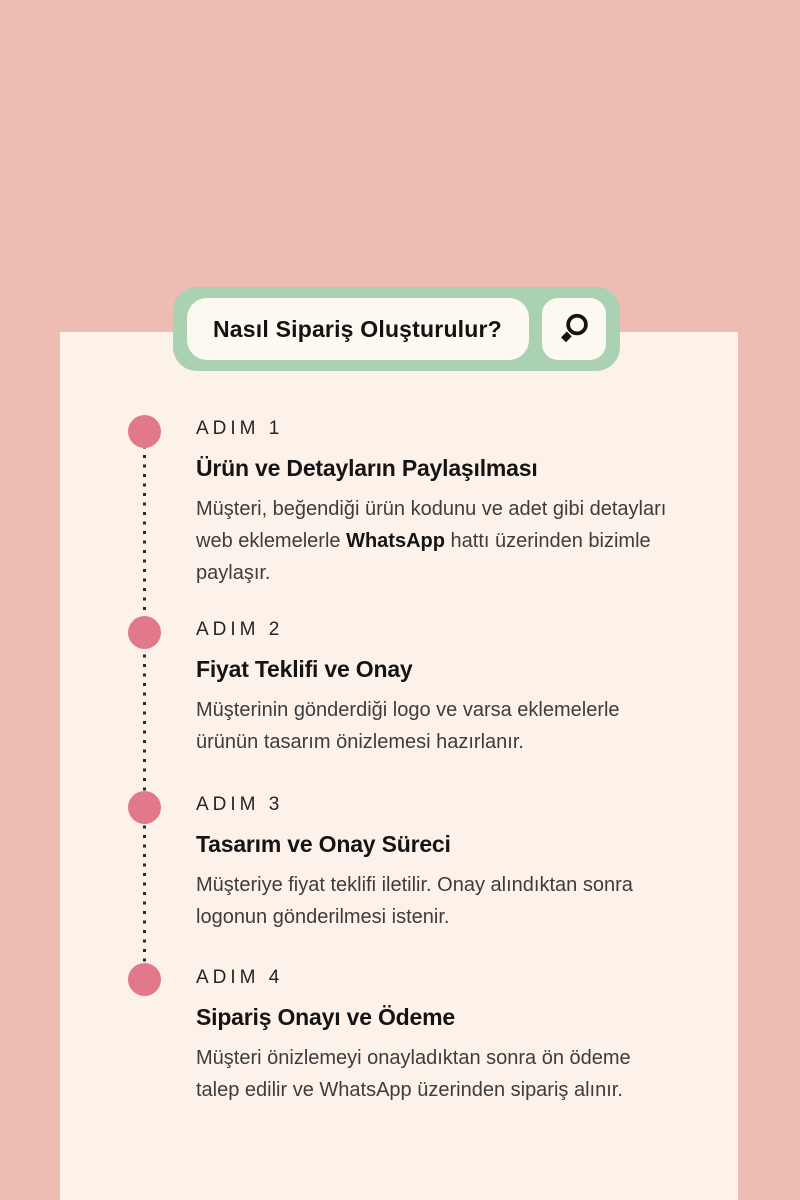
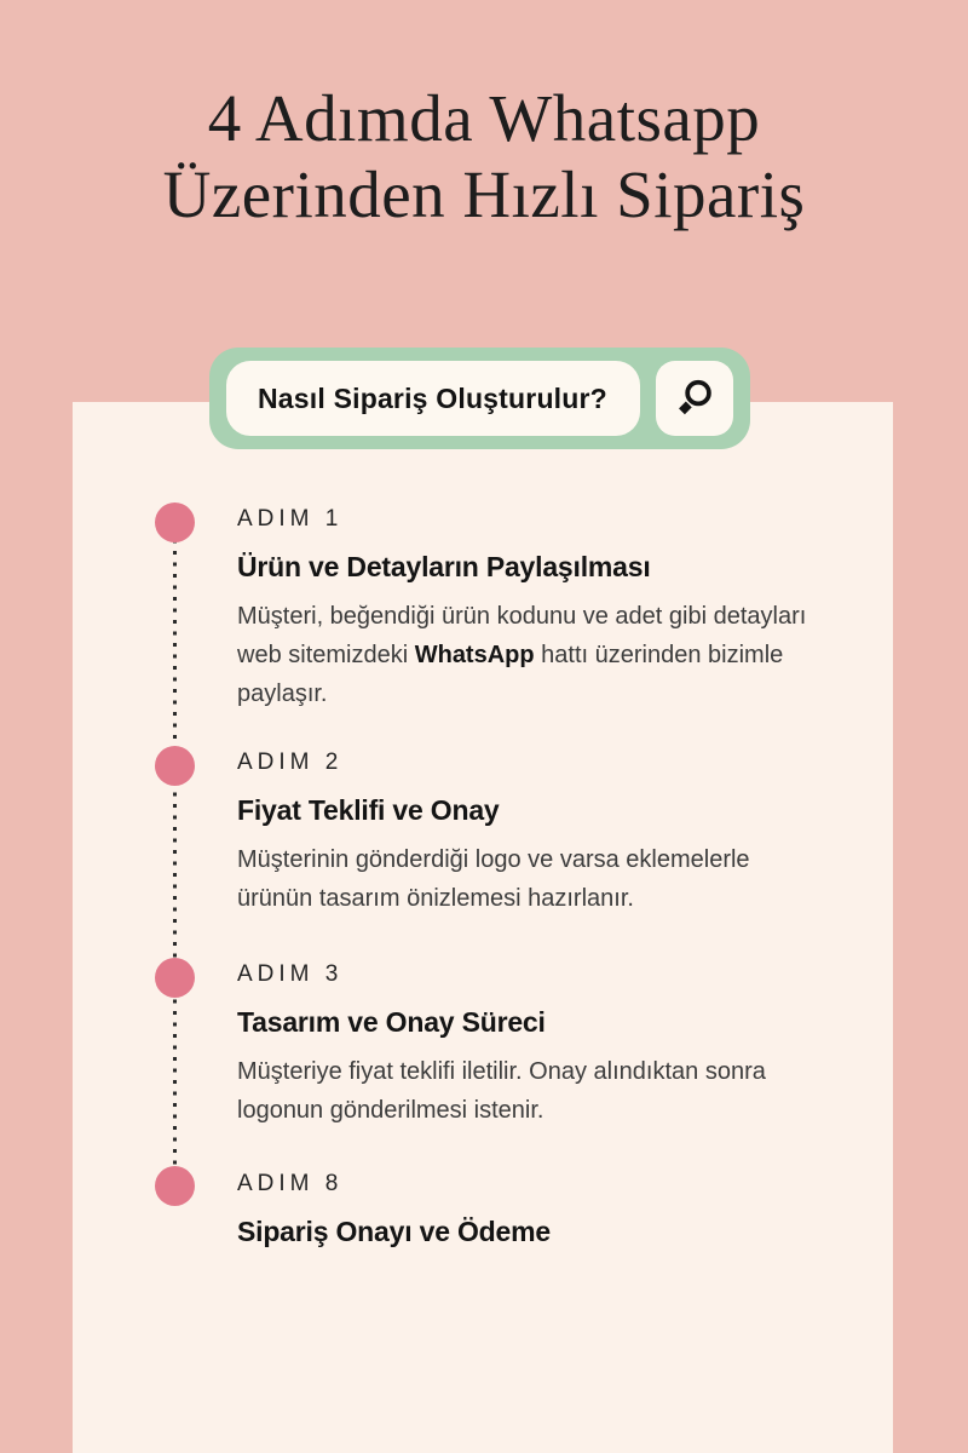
+ 4 Adımda Whatsapp
+ Üzerinden Hızlı Sipariş
  Nasıl Sipariş Oluşturulur?
  ADIM 1
  Ürün ve Detayların Paylaşılması
- Müşteri, beğendiği ürün kodunu ve adet gibi detayları web eklemelerle WhatsApp hattı üzerinden bizimle paylaşır.
+ Müşteri, beğendiği ürün kodunu ve adet gibi detayları web sitemizdeki WhatsApp hattı üzerinden bizimle paylaşır.
  ADIM 2
  Fiyat Teklifi ve Onay
  Müşterinin gönderdiği logo ve varsa eklemelerle ürünün tasarım önizlemesi hazırlanır.
  ADIM 3
  Tasarım ve Onay Süreci
  Müşteriye fiyat teklifi iletilir. Onay alındıktan sonra logonun gönderilmesi istenir.
- ADIM 4
+ ADIM 8
  Sipariş Onayı ve Ödeme
- Müşteri önizlemeyi onayladıktan sonra ön ödeme talep edilir ve WhatsApp üzerinden sipariş alınır.
